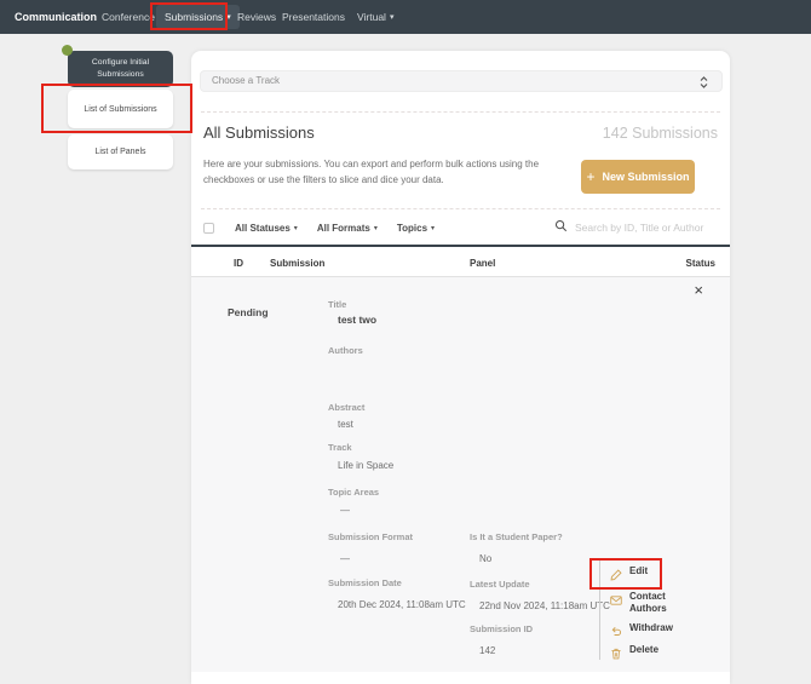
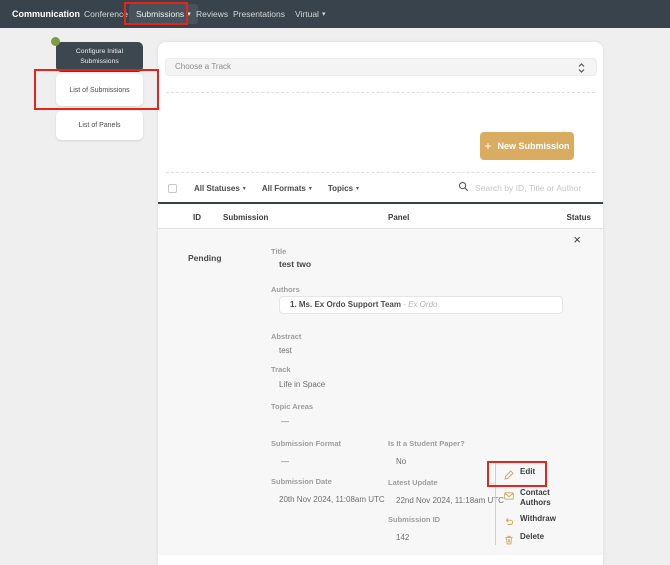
  Communication
  Conference
  Submissions
  Reviews
  Presentations
  Virtual
  Choose a Track
- All Submissions
- 142 Submissions
- Here are your submissions. You can export and perform bulk actions using the checkboxes or use the filters to slice and dice your data.
  +
  New Submission
  All Statuses
  All Formats
  Topics
  Search by ID, Title or Author
  ID
  Submission
  Panel
  Status
  Pending
  ×
  Title
  test two
  Authors
+ 1. Ms. Ex Ordo Support Team - Ex Ordo
  Abstract
  test
  Track
  Life in Space
  Topic Areas
  —
  Submission Format
  —
  Is It a Student Paper?
  No
  Submission Date
- 20th Dec 2024, 11:08am UTC
+ 20th Nov 2024, 11:08am UTC
  Latest Update
  22nd Nov 2024, 11:18am UTC
  Submission ID
  142
  Edit
  Contact Authors
  Withdraw
  Delete
